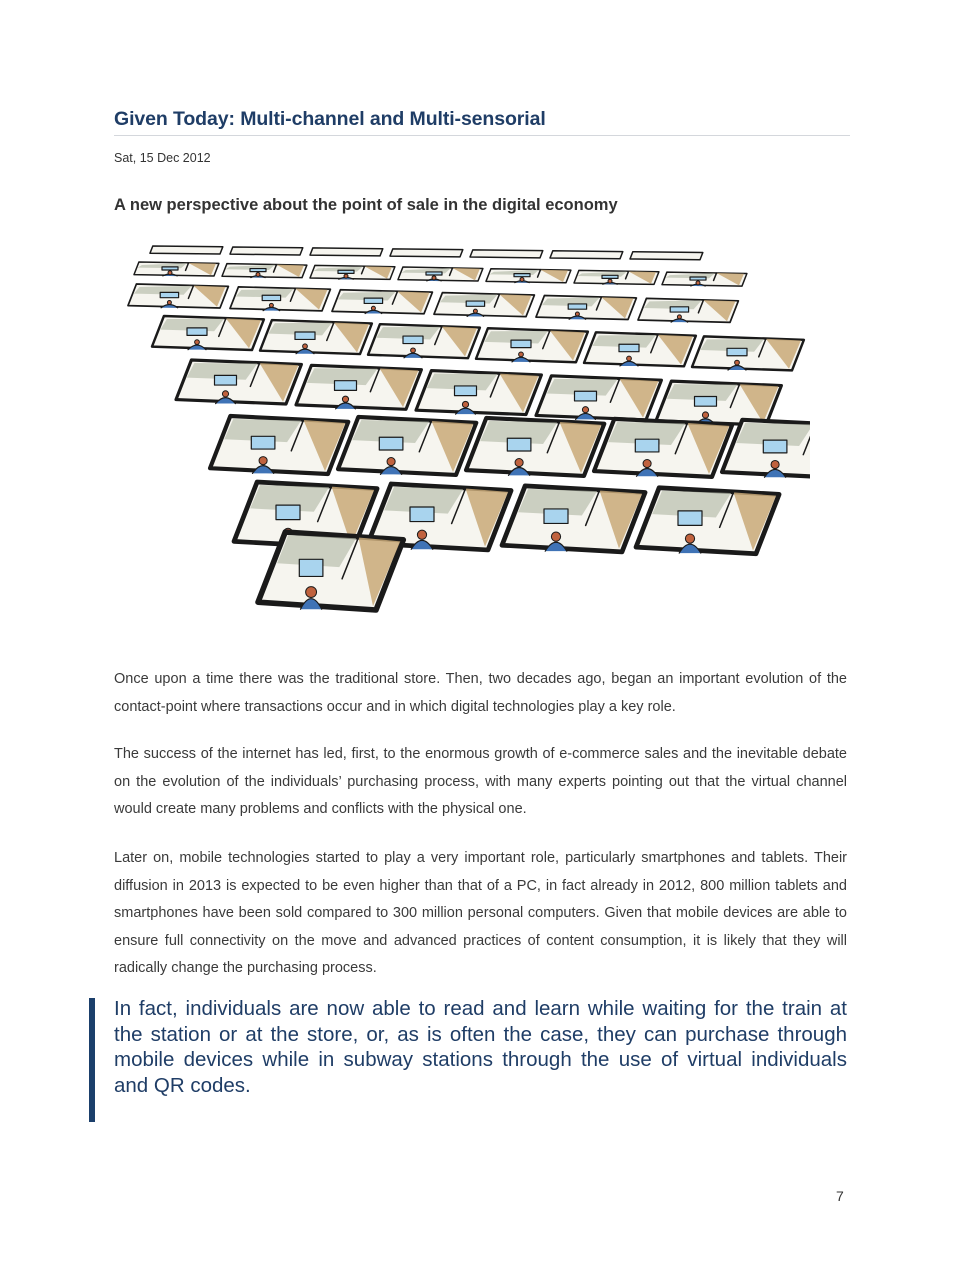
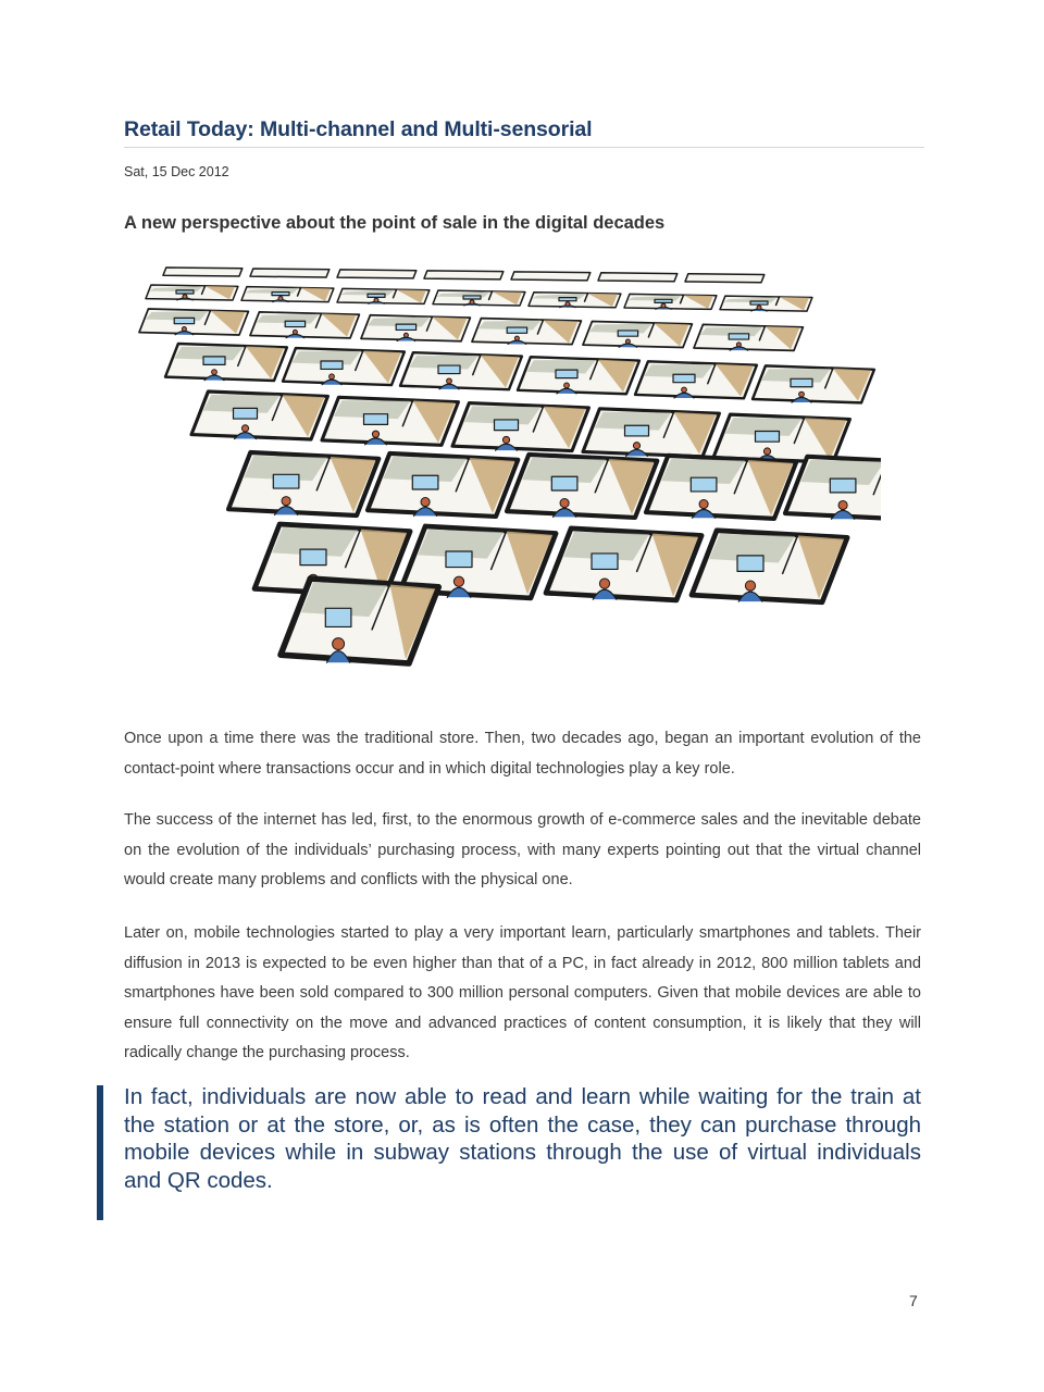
- Given Today: Multi-channel and Multi-sensorial
+ Retail Today: Multi-channel and Multi-sensorial
  Sat, 15 Dec 2012
- A new perspective about the point of sale in the digital economy
+ A new perspective about the point of sale in the digital decades
  Once upon a time there was the traditional store. Then, two decades ago, began an important evolution of the contact-point where transactions occur and in which digital technologies play a key role.
  The success of the internet has led, first, to the enormous growth of e-commerce sales and the inevitable debate on the evolution of the individuals’ purchasing process, with many experts pointing out that the virtual channel would create many problems and conflicts with the physical one.
- Later on, mobile technologies started to play a very important role, particularly smartphones and tablets. Their diffusion in 2013 is expected to be even higher than that of a PC, in fact already in 2012, 800 million tablets and smartphones have been sold compared to 300 million personal computers. Given that mobile devices are able to ensure full connectivity on the move and advanced practices of content consumption, it is likely that they will radically change the purchasing process.
+ Later on, mobile technologies started to play a very important learn, particularly smartphones and tablets. Their diffusion in 2013 is expected to be even higher than that of a PC, in fact already in 2012, 800 million tablets and smartphones have been sold compared to 300 million personal computers. Given that mobile devices are able to ensure full connectivity on the move and advanced practices of content consumption, it is likely that they will radically change the purchasing process.
  In fact, individuals are now able to read and learn while waiting for the train at the station or at the store, or, as is often the case, they can purchase through mobile devices while in subway stations through the use of virtual individuals and QR codes.
  7
